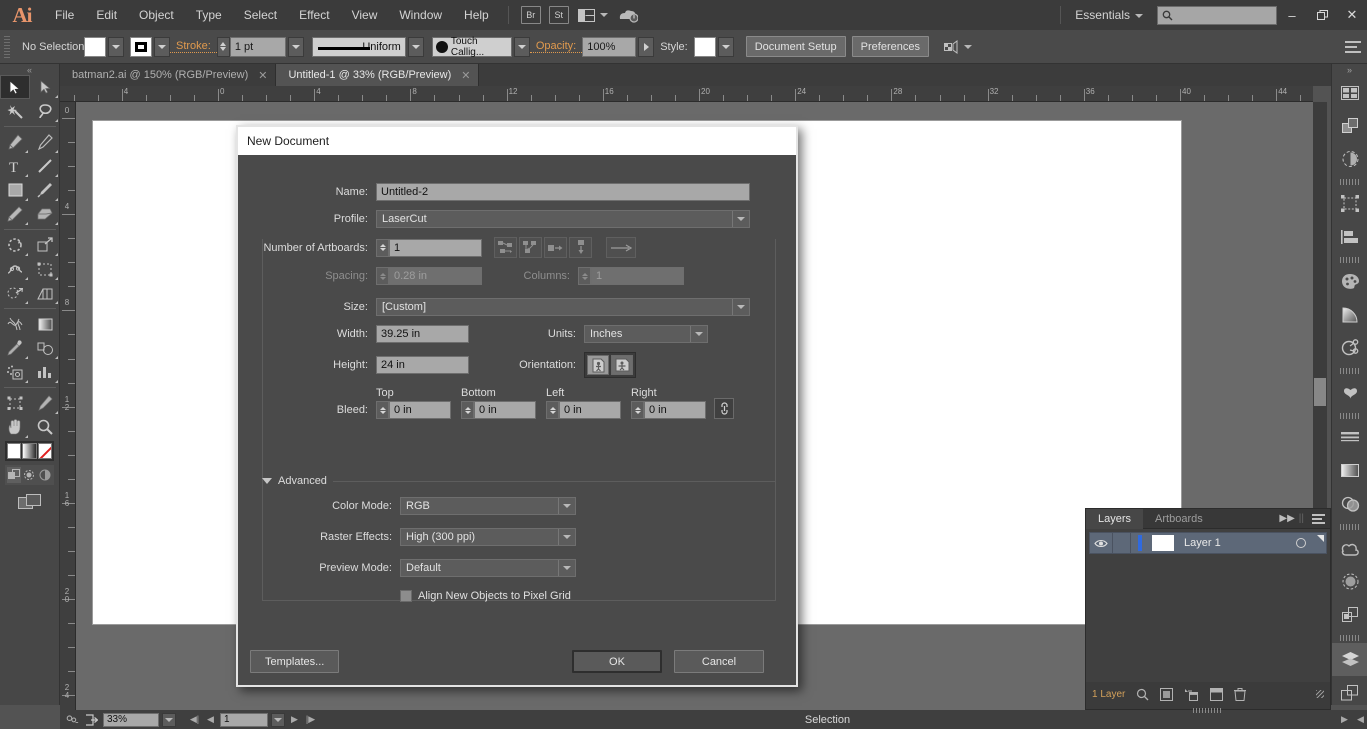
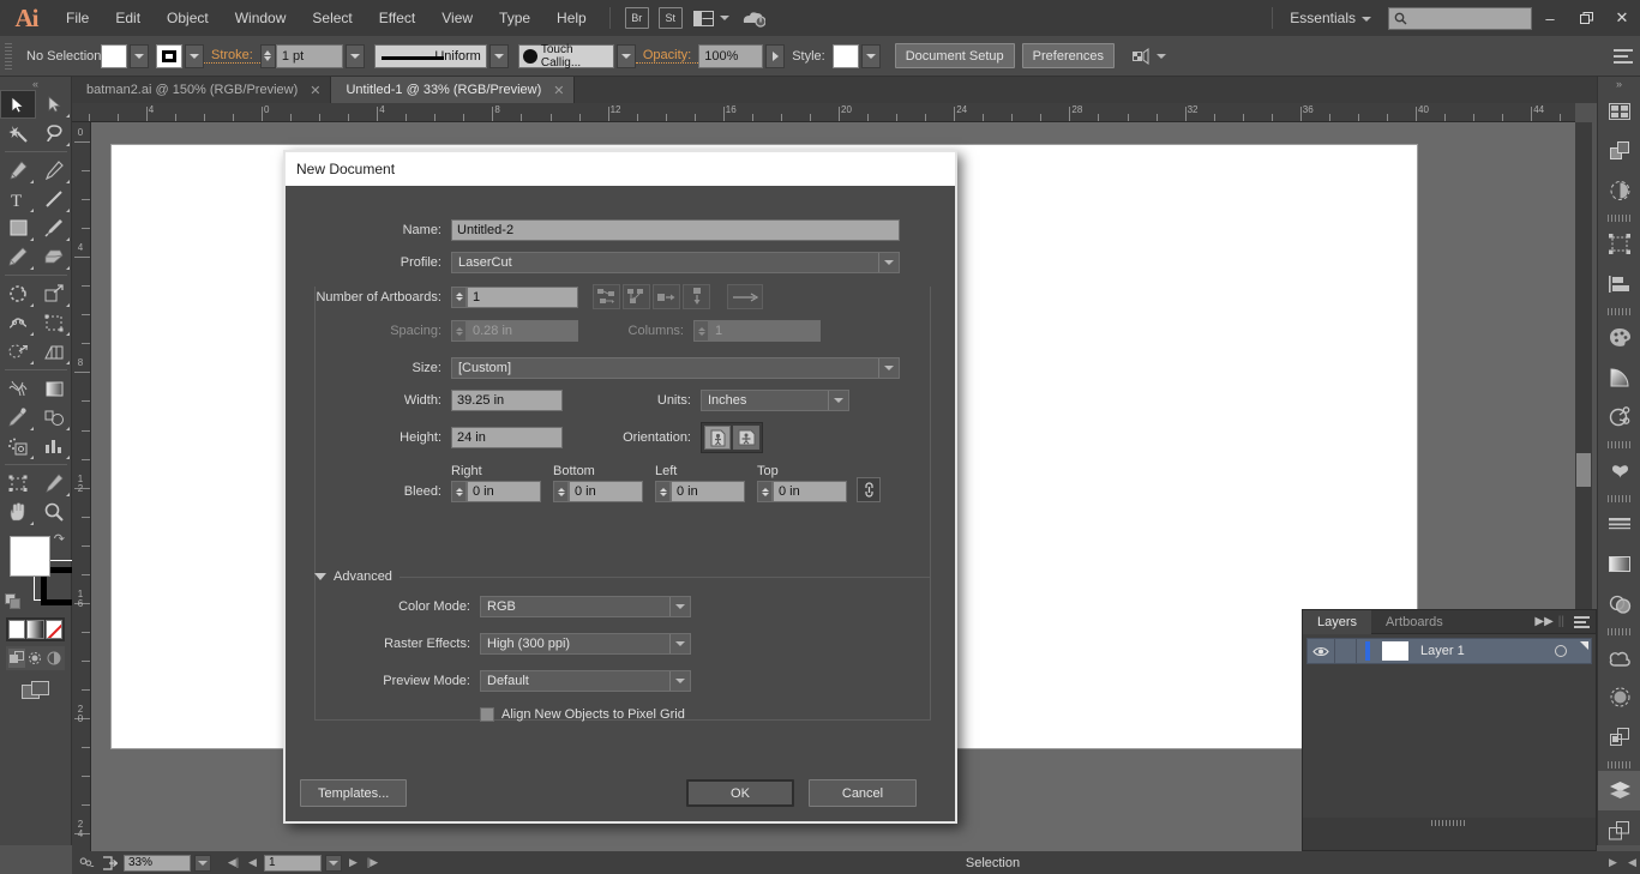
  Ai
  File
  Edit
  Object
- Type
+ Window
  Select
  Effect
  View
- Window
+ Type
  Help
  Br
  St
  Essentials
  –
  ✕
  No Selection
  Stroke:
  1 pt
  Uniform
  Touch Callig...
  Opacity:
  100%
  Style:
  Document Setup
  Preferences
  batman2.ai @ 150% (RGB/Preview)
  ✕
  Untitled-1 @ 33% (RGB/Preview)
  ✕
  «
  T
+ ↷
  4
  0
  4
  8
  12
  16
  20
  24
  28
  32
  36
  40
  44
  0
  4
  8
  1
  2
  1
  6
  2
  0
  2
  4
  33%
  ◀|
  ◀
  1
  ▶
  |▶
  Selection
  ▶
  ◀
  »
  Layers
  Artboards
  ▶▶
  ||
  Layer 1
- 1 Layer
  New Document
  Name:
  Untitled-2
  Profile:
  LaserCut
  Number of Artboards:
  1
  Spacing:
  0.28 in
  Columns:
  1
  Size:
  [Custom]
  Width:
  39.25 in
  Units:
  Inches
  Height:
  24 in
  Orientation:
  Bleed:
- Top
+ Right
  0 in
  Bottom
  0 in
  Left
  0 in
- Right
+ Top
  0 in
  Advanced
  Color Mode:
  RGB
  Raster Effects:
  High (300 ppi)
  Preview Mode:
  Default
  Align New Objects to Pixel Grid
  Templates...
  OK
  Cancel
